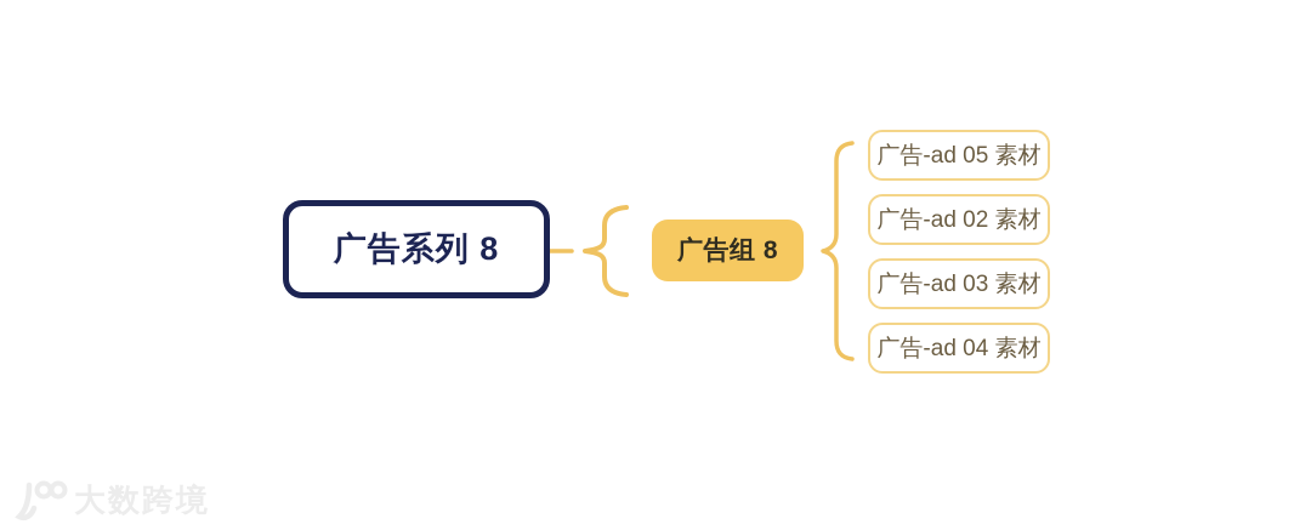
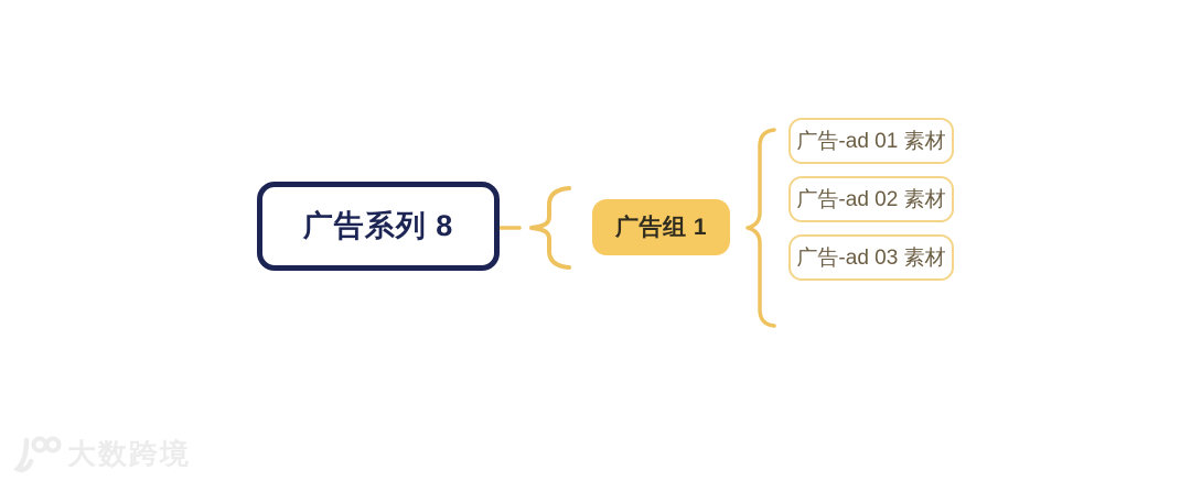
  广告系列 8
- 广告组 8
+ 广告组 1
- 广告-ad 05 素材
+ 广告-ad 01 素材
  广告-ad 02 素材
  广告-ad 03 素材
- 广告-ad 04 素材
